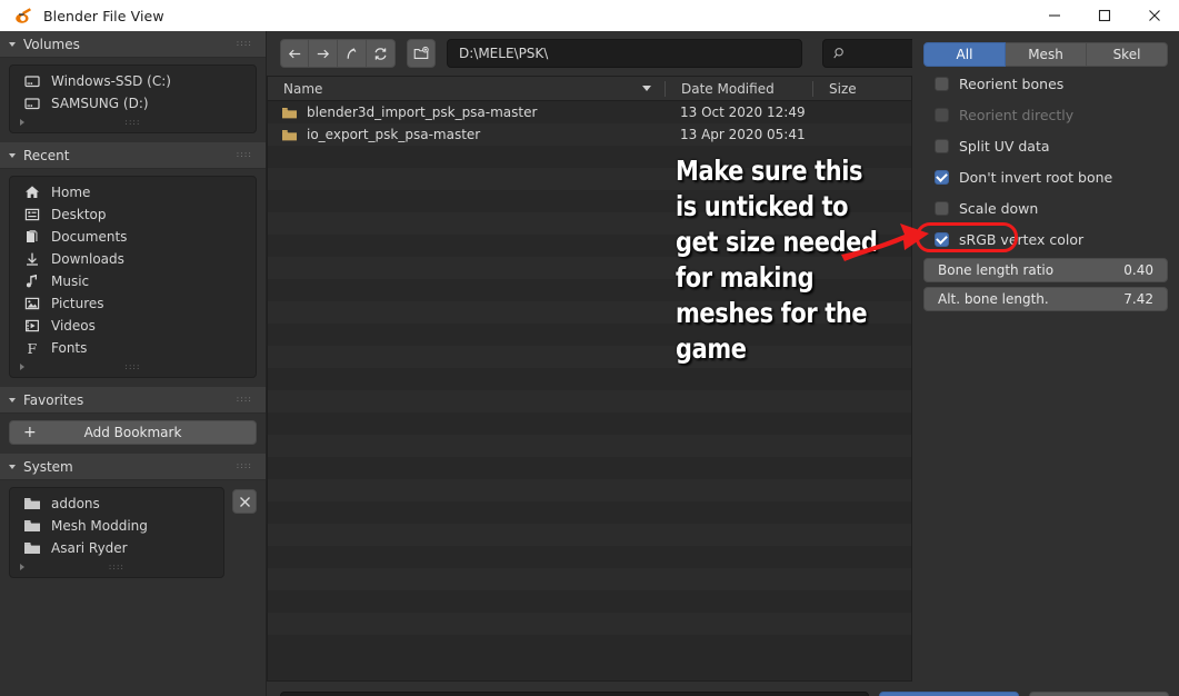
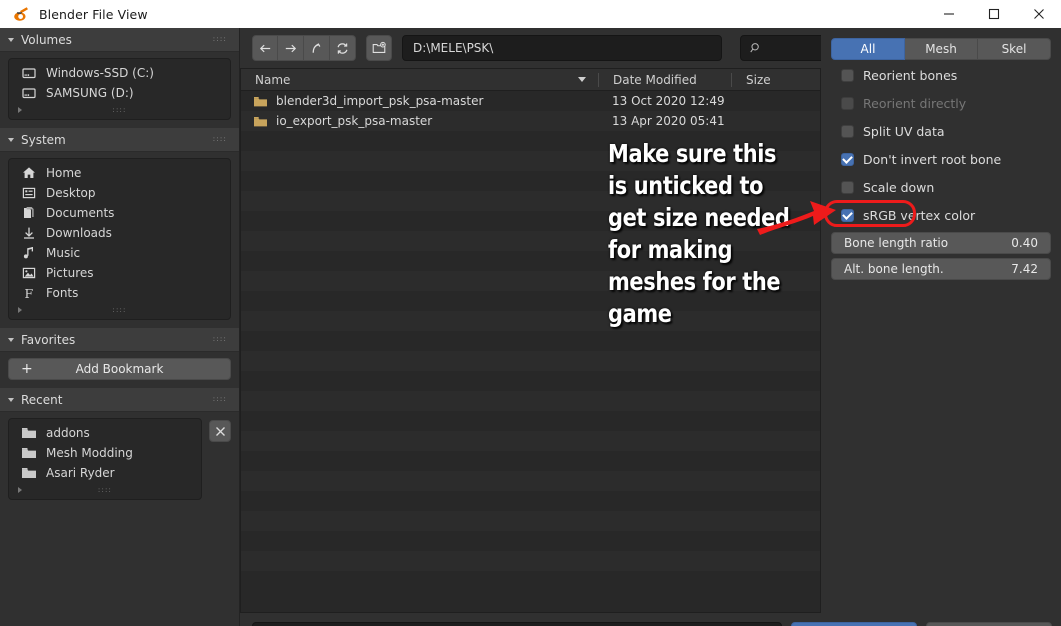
  Blender File View
  Volumes
  ::::
  Windows-SSD (C:)
  SAMSUNG (D:)
  ::::
- Recent
+ System
  ::::
  Home
  Desktop
  Documents
  Downloads
  Music
  Pictures
- Videos
  F
  Fonts
  ::::
  Favorites
  ::::
  +
  Add Bookmark
- System
+ Recent
  ::::
  addons
  Mesh Modding
  Asari Ryder
  ::::
  D:\MELE\PSK\
  Name
  Date Modified
  Size
  blender3d_import_psk_psa-master
  13 Oct 2020 12:49
  io_export_psk_psa-master
  13 Apr 2020 05:41
  All
  Mesh
  Skel
  Reorient bones
  Reorient directly
  Split UV data
  Don't invert root bone
  Scale down
  sRGB vertex color
  Bone length ratio
  0.40
  Alt. bone length.
  7.42
  Make sure this is unticked to get size needed for making meshes for the game
